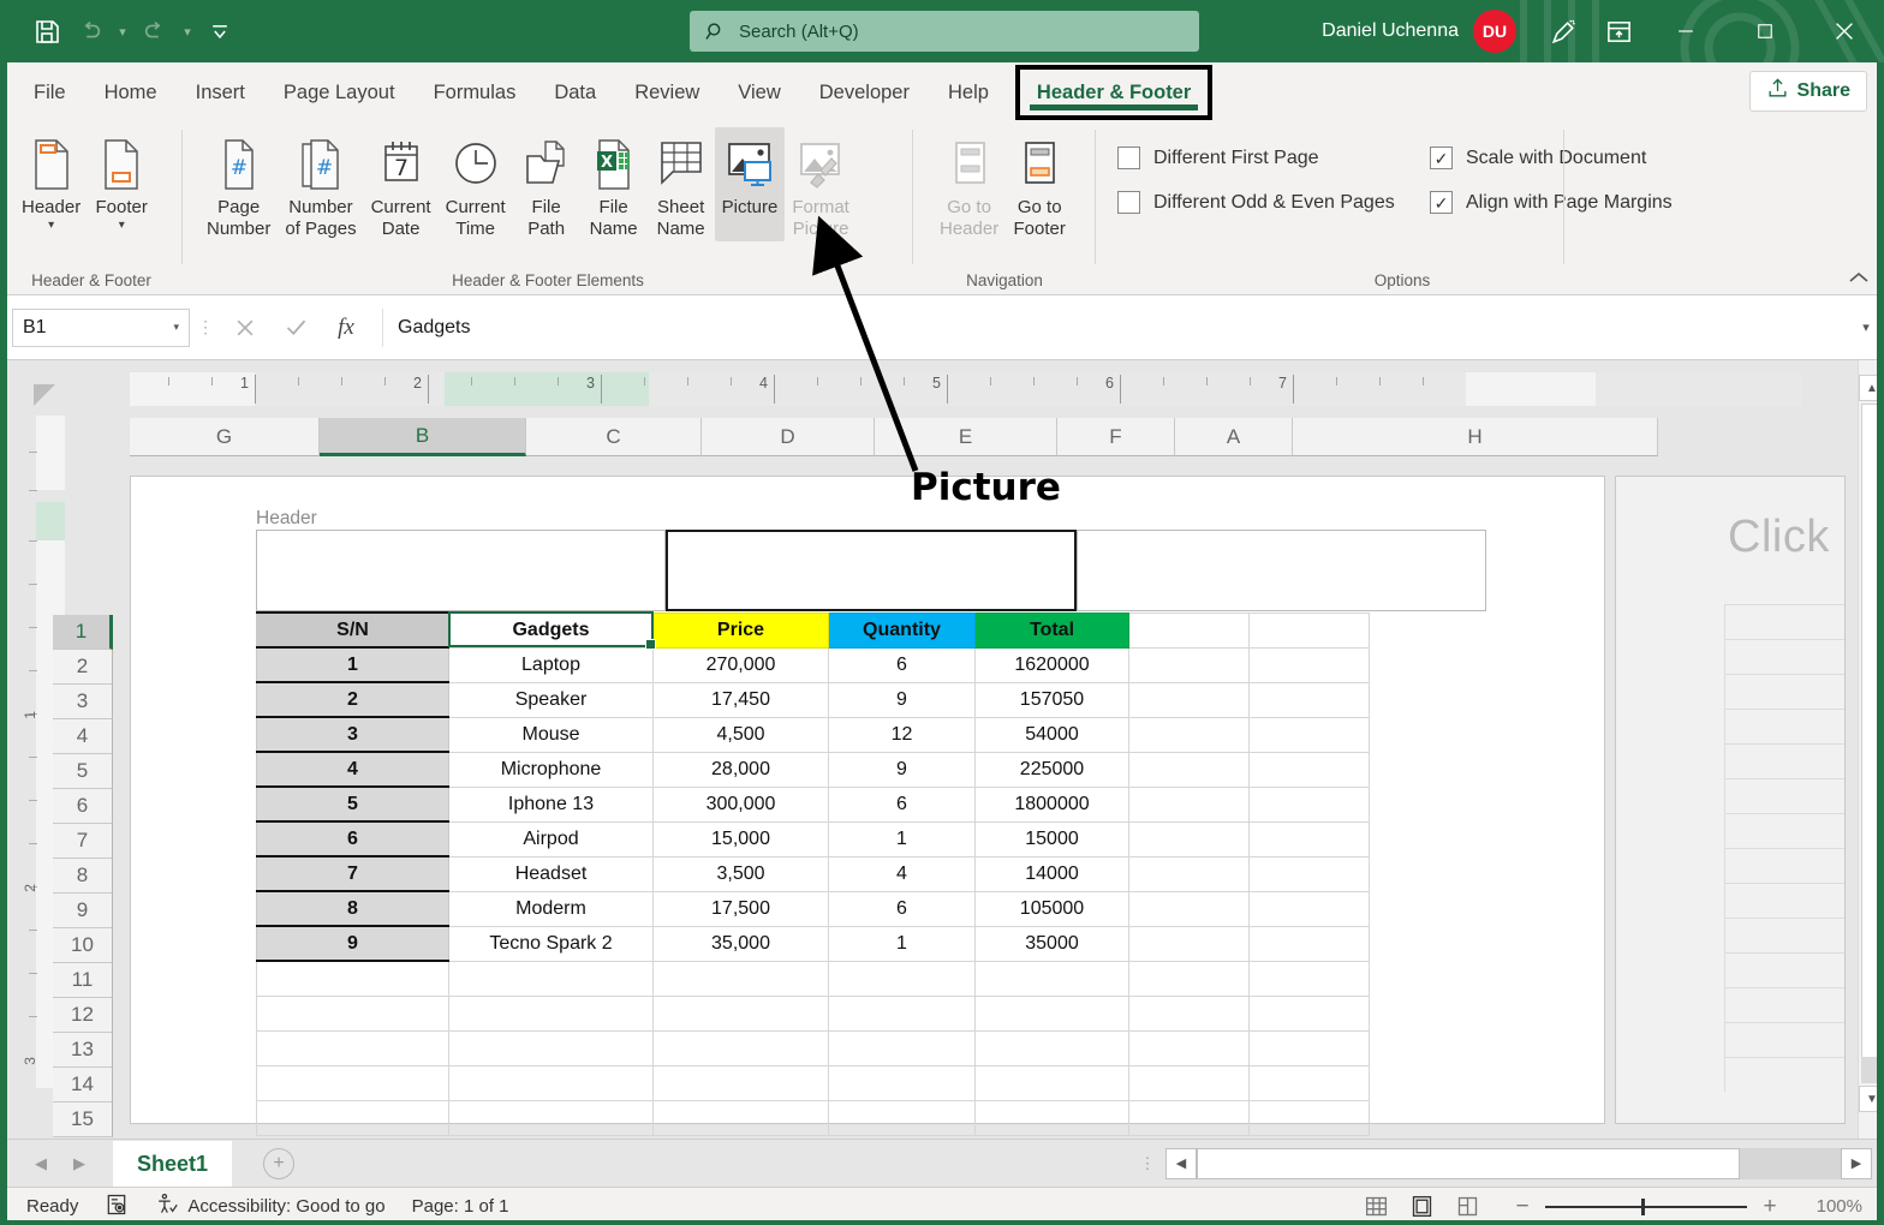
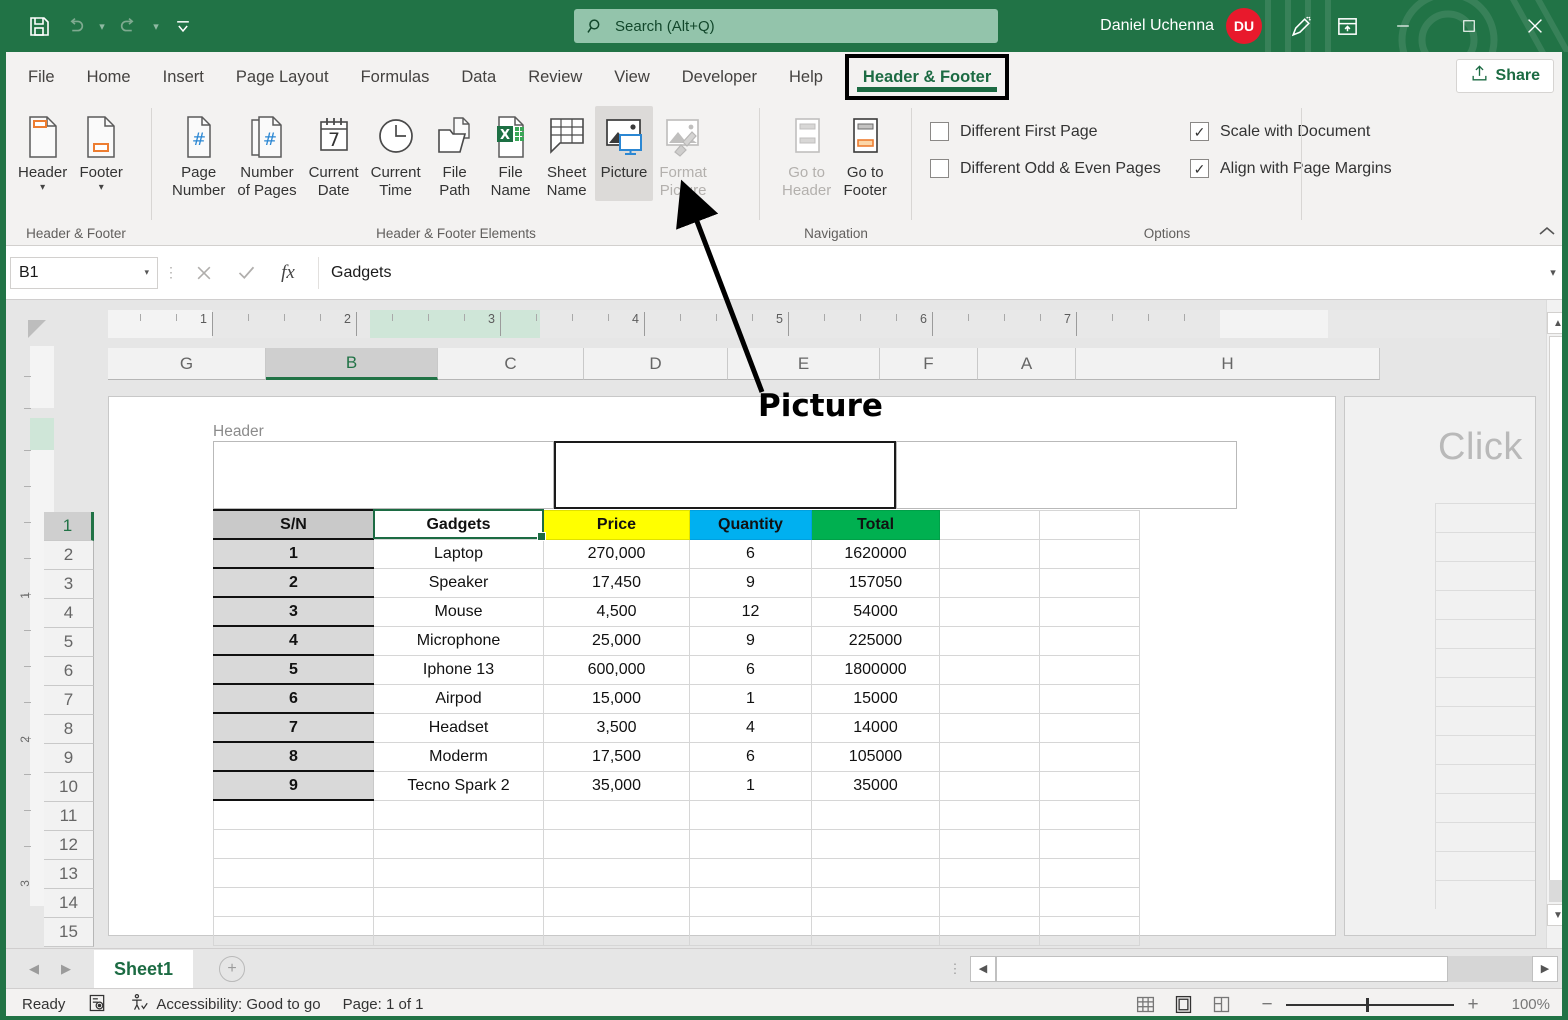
  ▾
  ▾
  Search (Alt+Q)
  Daniel Uchenna
  DU
  File
  Home
  Insert
  Page Layout
  Formulas
  Data
  Review
  View
  Developer
  Help
  Header & Footer
  Share
  Header
  ▾
  Footer
  ▾
  Header & Footer
  #
  Page
  Number
  #
  Number
  of Pages
  7
  Current
  Date
  Current
  Time
  File
  Path
  X
  File
  Name
  Sheet
  Name
  Picture
  Format
  Picture
  Header & Footer Elements
  Go to
  Header
  Go to
  Footer
  Navigation
  Different First Page
  Different Odd & Even Pages
  ✓
  Scale with Document
  ✓
  Align with Page Margins
  Options
  B1
  ▾
  ⋮
  fx
  Gadgets
  ▾
  1
  2
  3
  4
  5
  6
  7
  G
  B
  C
  D
  E
  F
  A
  H
  1
  2
  3
  4
  5
  6
  7
  8
  9
  10
  11
  12
  13
  14
  15
  Header
  S/N		Price	Quantity	Total
  1	Laptop	270,000	6	1620000
  2	Speaker	17,450	9	157050
  3	Mouse	4,500	12	54000
- 4	Microphone	28,000	9	225000
+ 4	Microphone	25,000	9	225000
- 5	Iphone 13	300,000	6	1800000
+ 5	Iphone 13	600,000	6	1800000
  6	Airpod	15,000	1	15000
  7	Headset	3,500	4	14000
  8	Moderm	17,500	6	105000
  9	Tecno Spark 2	35,000	1	35000
  Click
  ▲
  ▼
  ◀
  ▶
  Sheet1
  +
  ⋮
  ◀
  ▶
  Ready
  Accessibility: Good to go
  Page: 1 of 1
  −
  +
  100%
  Picture
